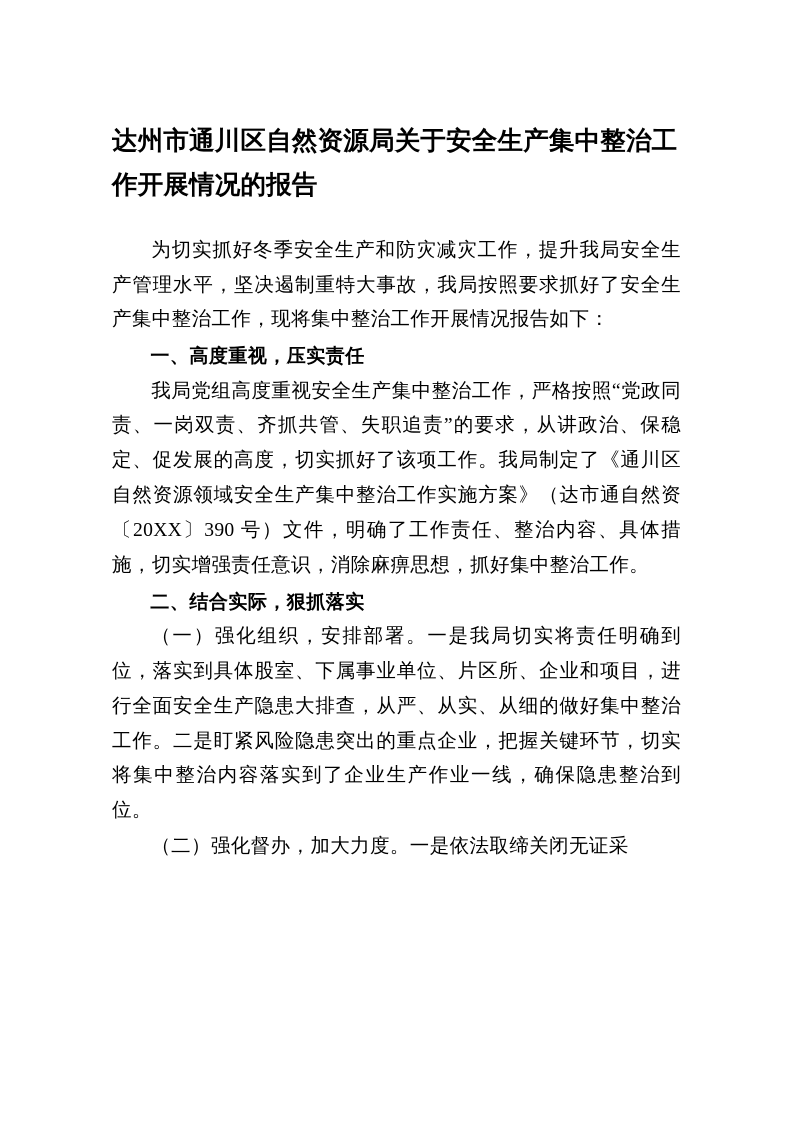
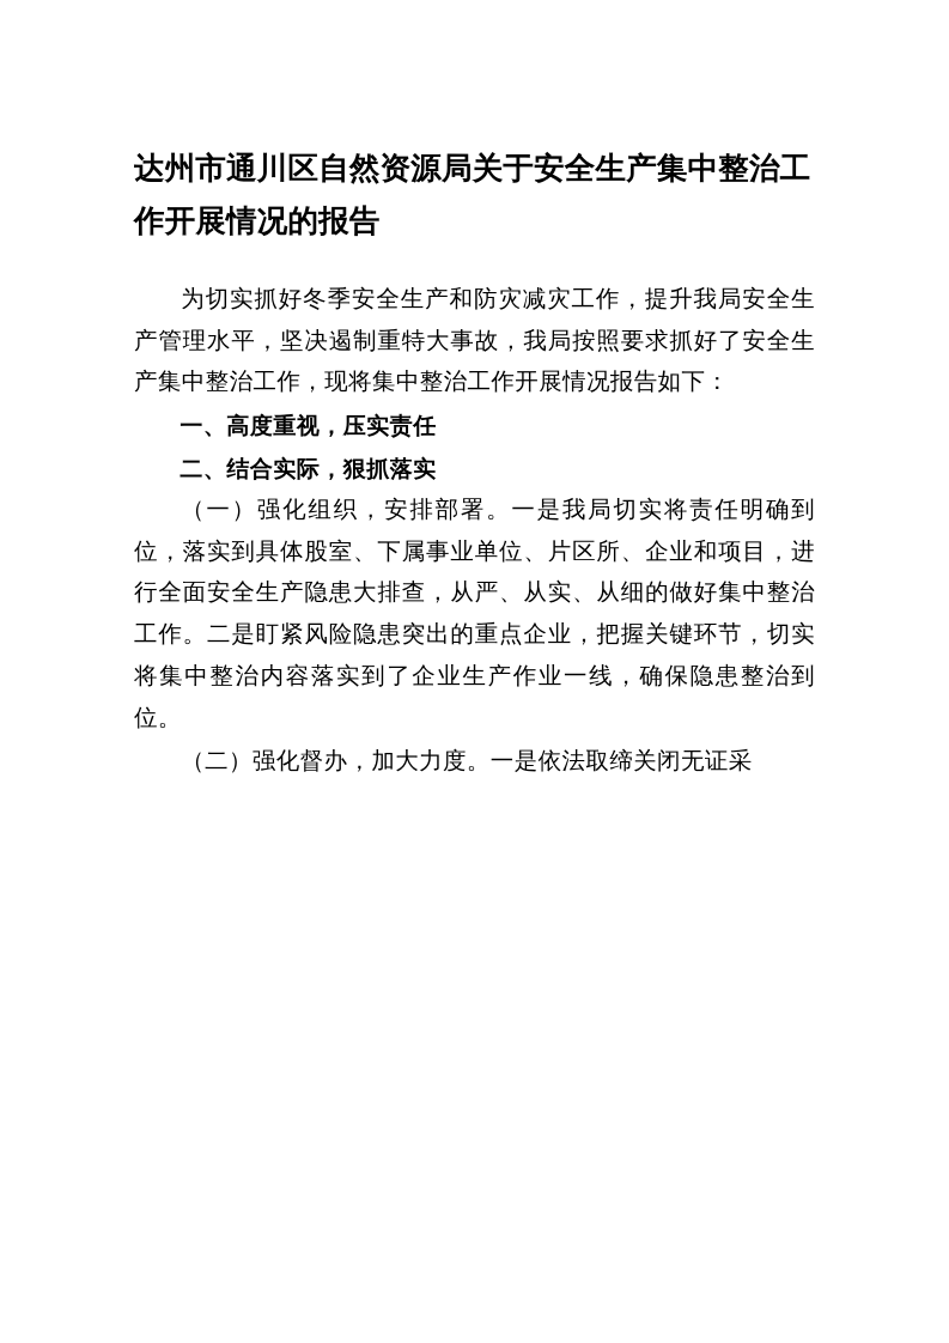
  达州市通川区自然资源局关于安全生产集中整治工作开展情况的报告
  为切实抓好冬季安全生产和防灾减灾工作，提升我局安全生产管理水平，坚决遏制重特大事故，我局按照要求抓好了安全生产集中整治工作，现将集中整治工作开展情况报告如下：
  一、高度重视，压实责任
- 我局党组高度重视安全生产集中整治工作，严格按照“党政同责、一岗双责、齐抓共管、失职追责”的要求，从讲政治、保稳定、促发展的高度，切实抓好了该项工作。我局制定了《通川区自然资源领域安全生产集中整治工作实施方案》（达市通自然资〔20XX〕390 号）文件，明确了工作责任、整治内容、具体措施，切实增强责任意识，消除麻痹思想，抓好集中整治工作。
  二、结合实际，狠抓落实
  （一）强化组织，安排部署。一是我局切实将责任明确到位，落实到具体股室、下属事业单位、片区所、企业和项目，进行全面安全生产隐患大排查，从严、从实、从细的做好集中整治工作。二是盯紧风险隐患突出的重点企业，把握关键环节，切实将集中整治内容落实到了企业生产作业一线，确保隐患整治到位。
  （二）强化督办，加大力度。一是依法取缔关闭无证采
